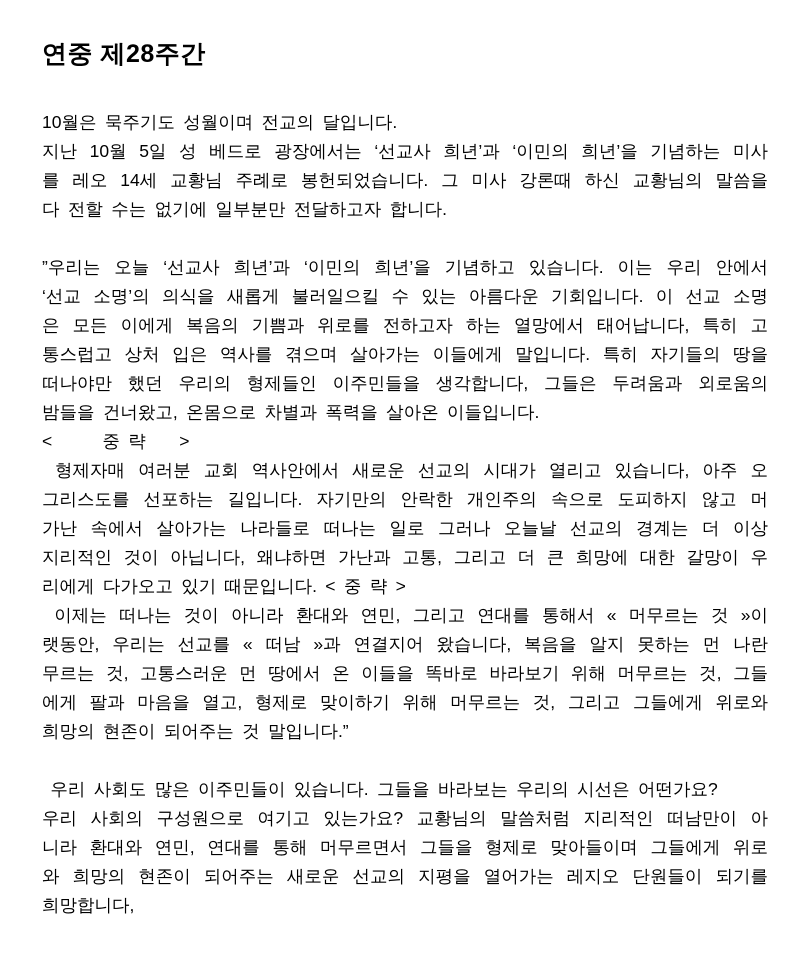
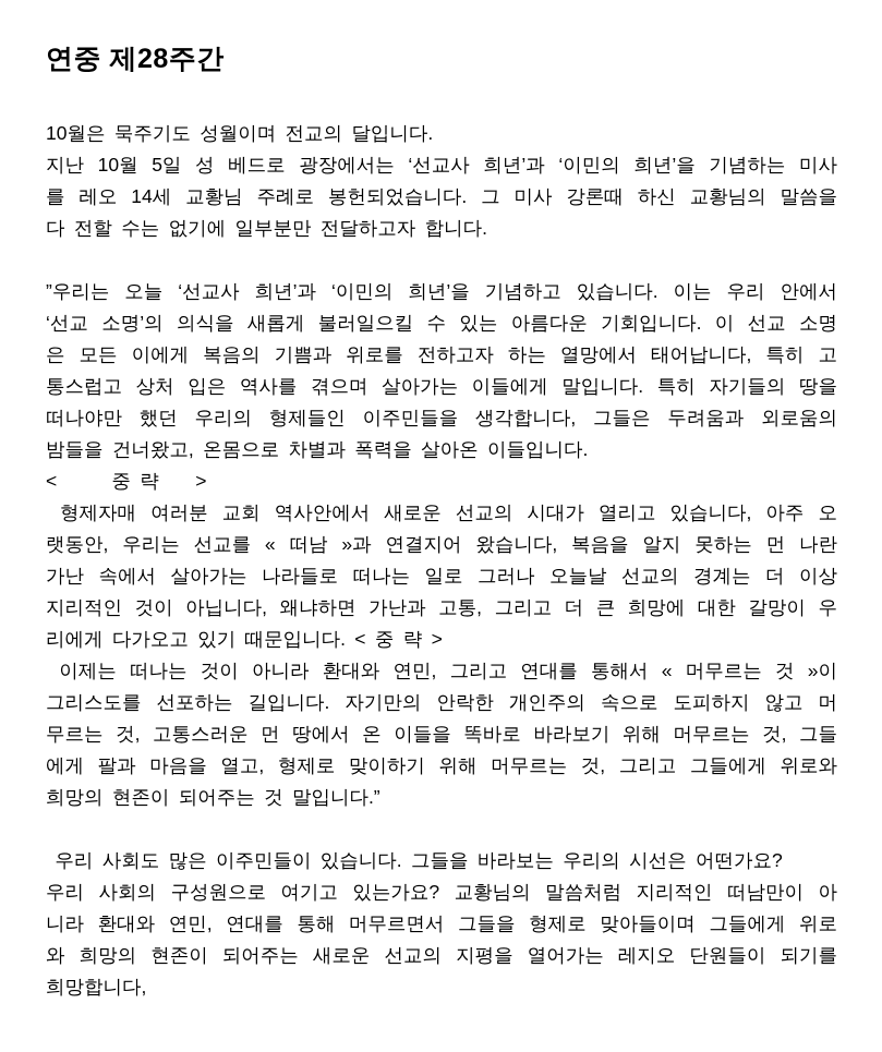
  연중 제28주간
  10월은 묵주기도 성월이며 전교의 달입니다.
  지난 10월 5일 성 베드로 광장에서는 ‘선교사 희년’과 ‘이민의 희년’을 기념하는 미사
  를 레오 14세 교황님 주례로 봉헌되었습니다. 그 미사 강론때 하신 교황님의 말씀을
  다 전할 수는 없기에 일부분만 전달하고자 합니다.
  ”우리는 오늘 ‘선교사 희년’과 ‘이민의 희년’을 기념하고 있습니다. 이는 우리 안에서
  ‘선교 소명’의 의식을 새롭게 불러일으킬 수 있는 아름다운 기회입니다. 이 선교 소명
  은 모든 이에게 복음의 기쁨과 위로를 전하고자 하는 열망에서 태어납니다, 특히 고
  통스럽고 상처 입은 역사를 겪으며 살아가는 이들에게 말입니다. 특히 자기들의 땅을
  떠나야만 했던 우리의 형제들인 이주민들을 생각합니다, 그들은 두려움과 외로움의
  밤들을 건너왔고, 온몸으로 차별과 폭력을 살아온 이들입니다.
  < 중 략 >
  형제자매 여러분 교회 역사안에서 새로운 선교의 시대가 열리고 있습니다, 아주 오
- 그리스도를 선포하는 길입니다. 자기만의 안락한 개인주의 속으로 도피하지 않고 머
+ 랫동안, 우리는 선교를 « 떠남 »과 연결지어 왔습니다, 복음을 알지 못하는 먼 나란
  가난 속에서 살아가는 나라들로 떠나는 일로 그러나 오늘날 선교의 경계는 더 이상
  지리적인 것이 아닙니다, 왜냐하면 가난과 고통, 그리고 더 큰 희망에 대한 갈망이 우
  리에게 다가오고 있기 때문입니다. < 중 략 >
  이제는 떠나는 것이 아니라 환대와 연민, 그리고 연대를 통해서 « 머무르는 것 »이
- 랫동안, 우리는 선교를 « 떠남 »과 연결지어 왔습니다, 복음을 알지 못하는 먼 나란
+ 그리스도를 선포하는 길입니다. 자기만의 안락한 개인주의 속으로 도피하지 않고 머
  무르는 것, 고통스러운 먼 땅에서 온 이들을 똑바로 바라보기 위해 머무르는 것, 그들
  에게 팔과 마음을 열고, 형제로 맞이하기 위해 머무르는 것, 그리고 그들에게 위로와
  희망의 현존이 되어주는 것 말입니다.”
  우리 사회도 많은 이주민들이 있습니다. 그들을 바라보는 우리의 시선은 어떤가요?
  우리 사회의 구성원으로 여기고 있는가요? 교황님의 말씀처럼 지리적인 떠남만이 아
  니라 환대와 연민, 연대를 통해 머무르면서 그들을 형제로 맞아들이며 그들에게 위로
  와 희망의 현존이 되어주는 새로운 선교의 지평을 열어가는 레지오 단원들이 되기를
  희망합니다,
